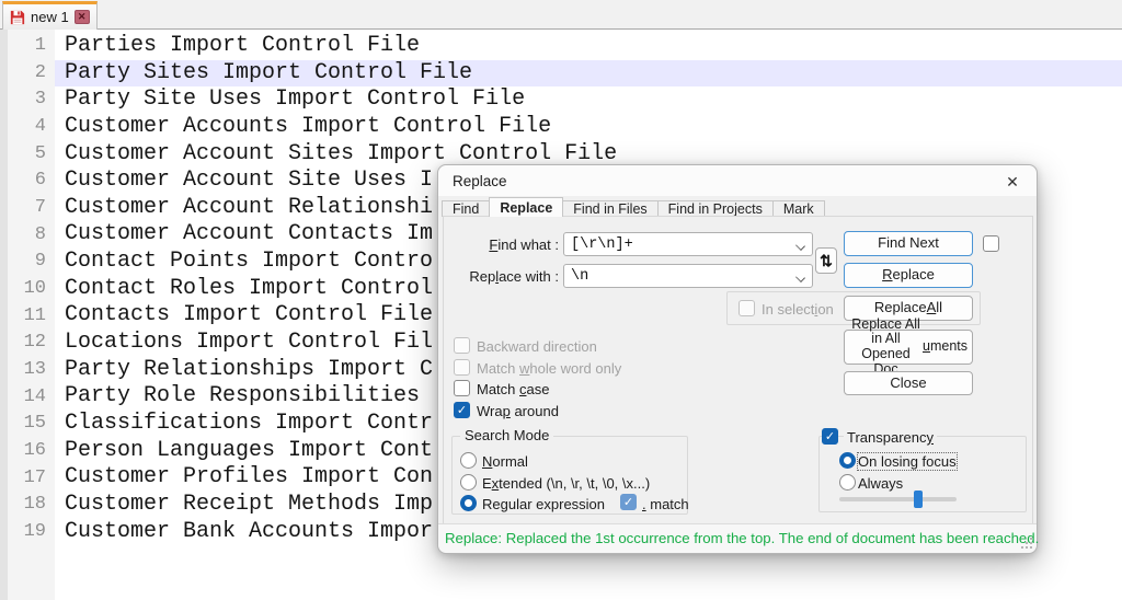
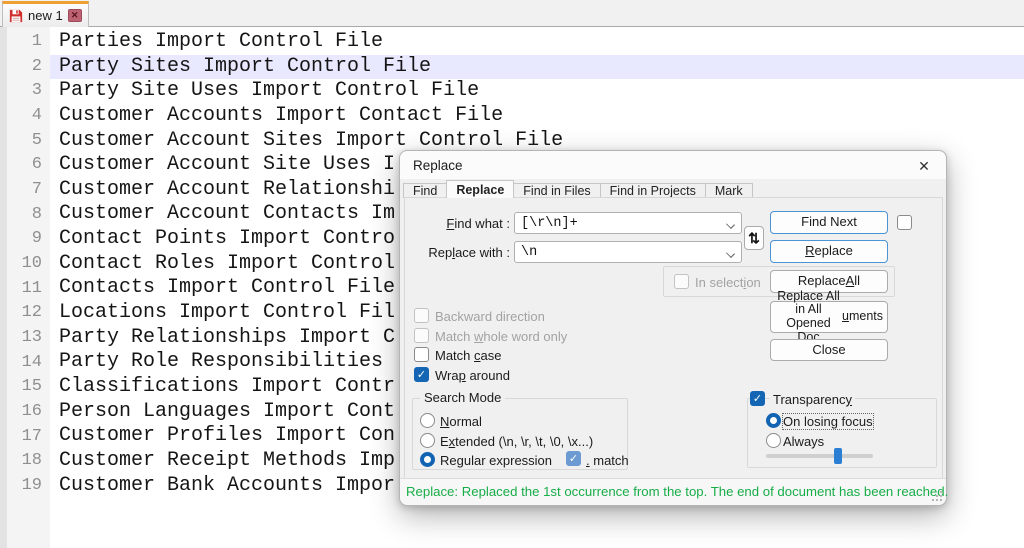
  new 1
  ✕
  1
  2
  3
  4
  5
  6
  7
  8
  9
  10
  11
  12
  13
  14
  15
  16
  17
  18
  19
  Parties Import Control File
  Party Sites Import Control File
  Party Site Uses Import Control File
- Customer Accounts Import Control File
+ Customer Accounts Import Contact File
  Customer Account Sites Import Control File
  Customer Account Site Uses I
  Customer Account Relationshi
  Customer Account Contacts Im
  Contact Points Import Contro
  Contact Roles Import Control
  Contacts Import Control File
  Locations Import Control Fil
  Party Relationships Import C
  Party Role Responsibilities
  Classifications Import Contr
  Person Languages Import Cont
  Customer Profiles Import Con
  Customer Receipt Methods Imp
  Customer Bank Accounts Impor
  Replace
  ✕
  Find
  Replace
  Find in Files
  Find in Projects
  Mark
  Find what :
  [\r\n]+
  ⇅
  Find Next
  Replace with :
  \n
  R
  eplace
  In selection
  Replace
  A
  ll
  Replace All in All Opened Doc
  u
  ments
  Close
  Backward direction
  Match whole word only
  Match case
  ✓
  Wrap around
  Search Mode
  Normal
  Extended (\n, \r, \t, \0, \x...)
  Regular expression
  ✓
  ✓
  Transparency
  On losing focus
  Always
  Replace: Replaced the 1st occurrence from the top. The end of document has been reached.
